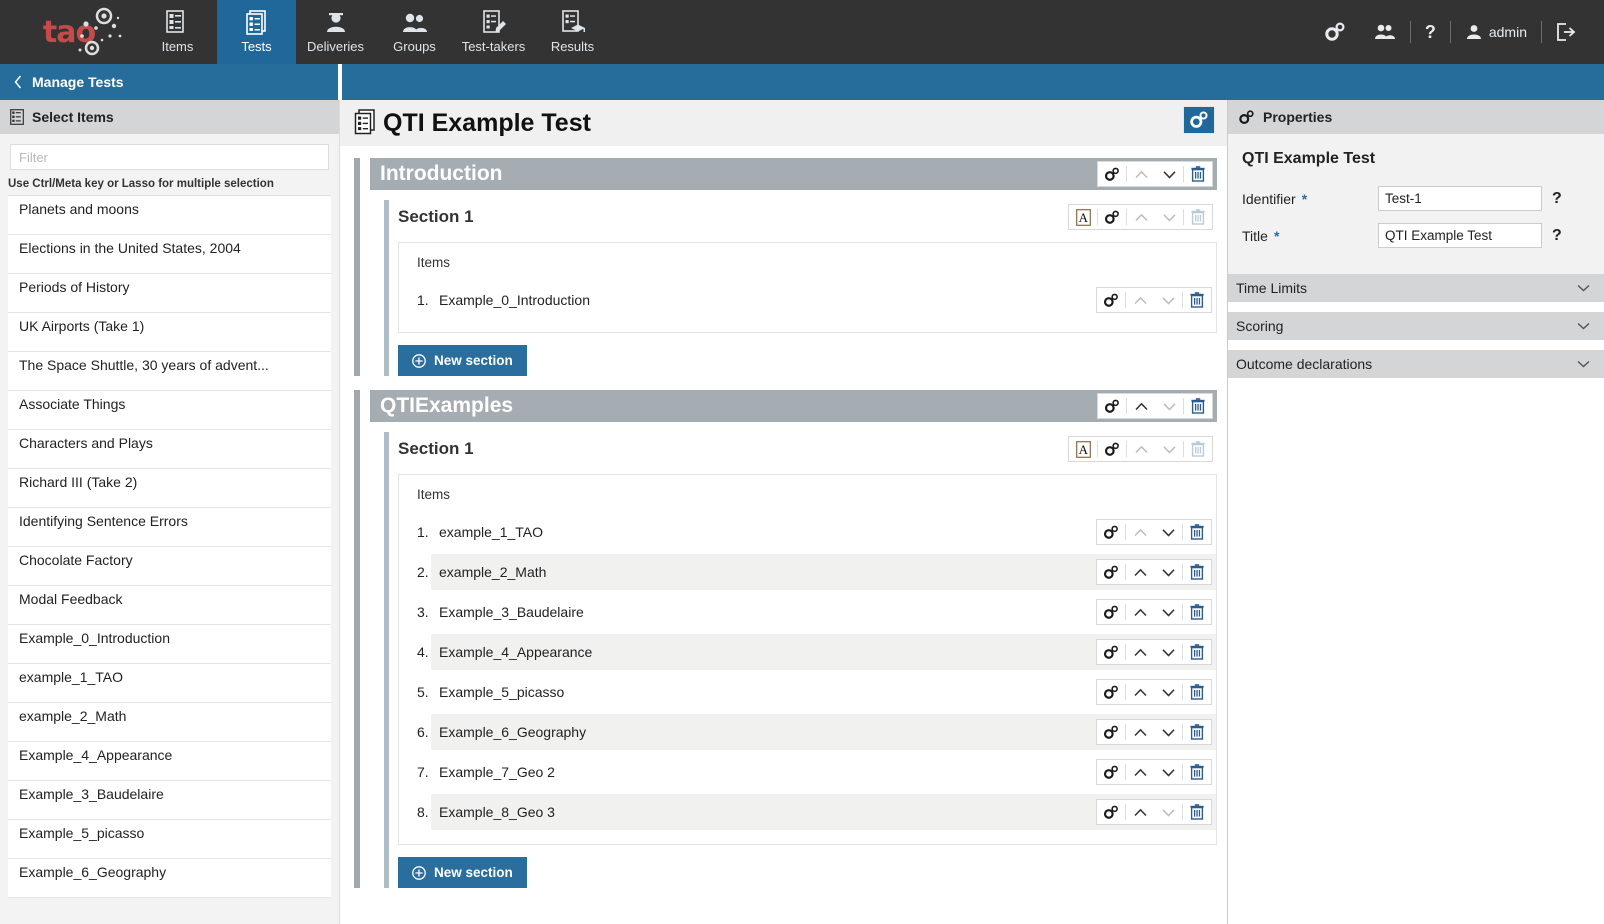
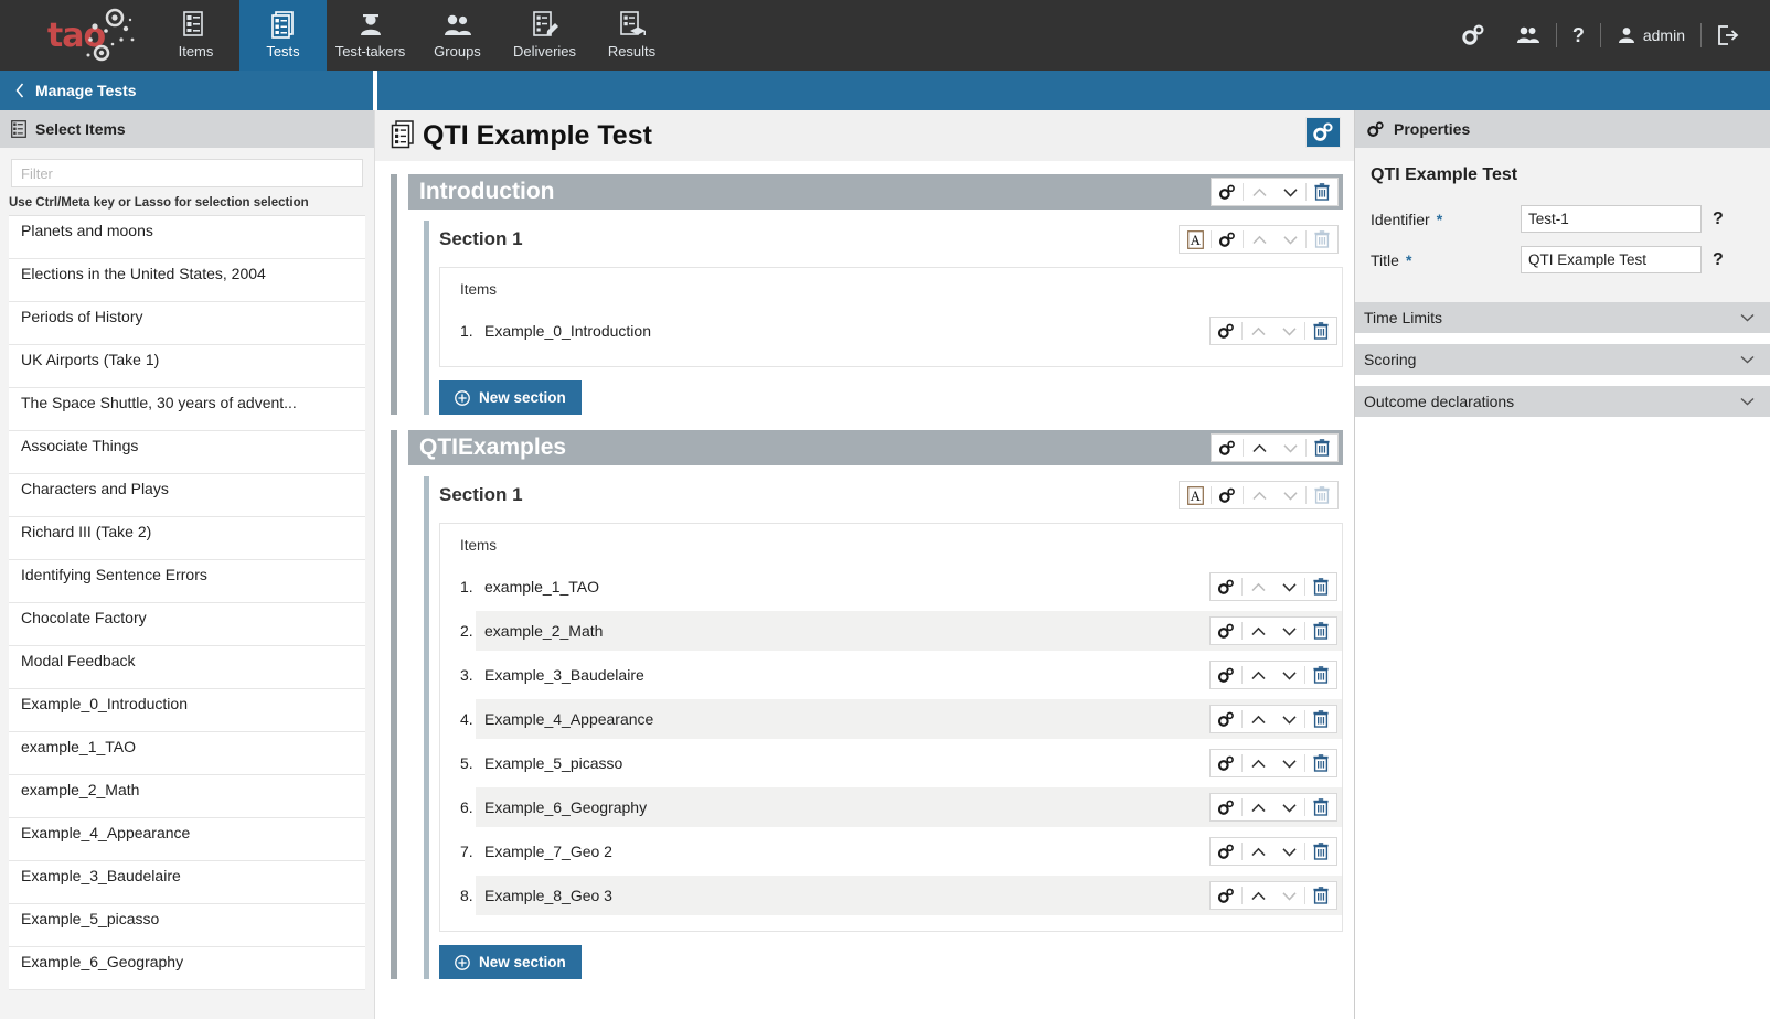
  tao
  Items
  Tests
- Deliveries
+ Test-takers
  Groups
- Test-takers
+ Deliveries
  Results
  ?
  admin
  Manage Tests
  Select Items
  Filter
- Use Ctrl/Meta key or Lasso for multiple selection
+ Use Ctrl/Meta key or Lasso for selection selection
  Planets and moons
  Elections in the United States, 2004
  Periods of History
  UK Airports (Take 1)
  The Space Shuttle, 30 years of advent...
  Associate Things
  Characters and Plays
  Richard III (Take 2)
  Identifying Sentence Errors
  Chocolate Factory
  Modal Feedback
  Example_0_Introduction
  example_1_TAO
  example_2_Math
  Example_4_Appearance
  Example_3_Baudelaire
  Example_5_picasso
  Example_6_Geography
  QTI Example Test
  Introduction
  Section 1
  A
  Items
  1.
  Example_0_Introduction
  New section
  QTIExamples
  Section 1
  A
  Items
  1.
  example_1_TAO
  2.
  example_2_Math
  3.
  Example_3_Baudelaire
  4.
  Example_4_Appearance
  5.
  Example_5_picasso
  6.
  Example_6_Geography
  7.
  Example_7_Geo 2
  8.
  Example_8_Geo 3
  New section
  Properties
  QTI Example Test
  Identifier *
  Test-1
  ?
  Title *
  QTI Example Test
  ?
  Time Limits
  Scoring
  Outcome declarations
